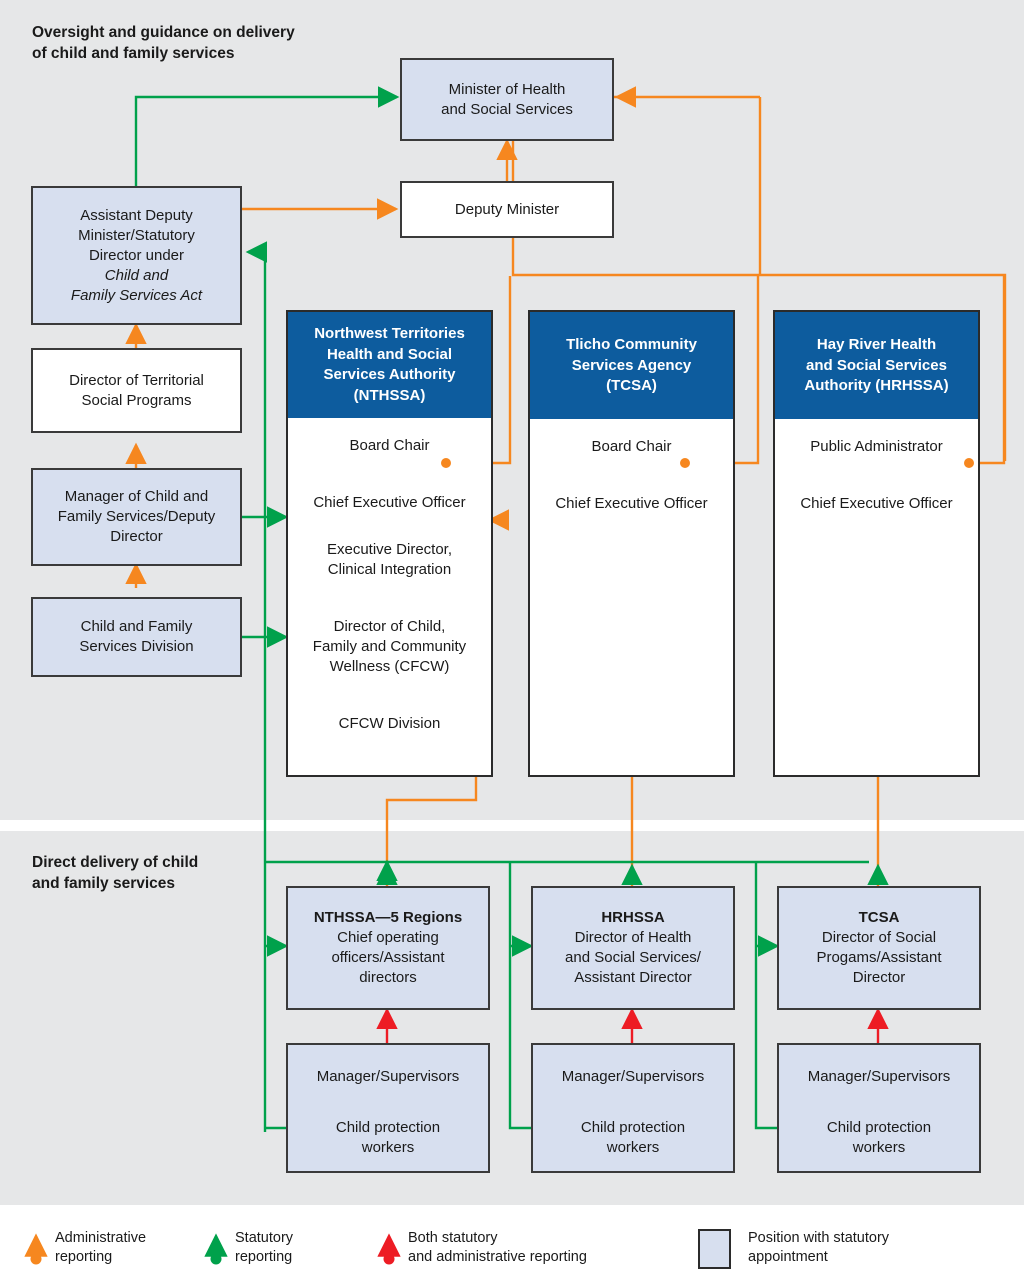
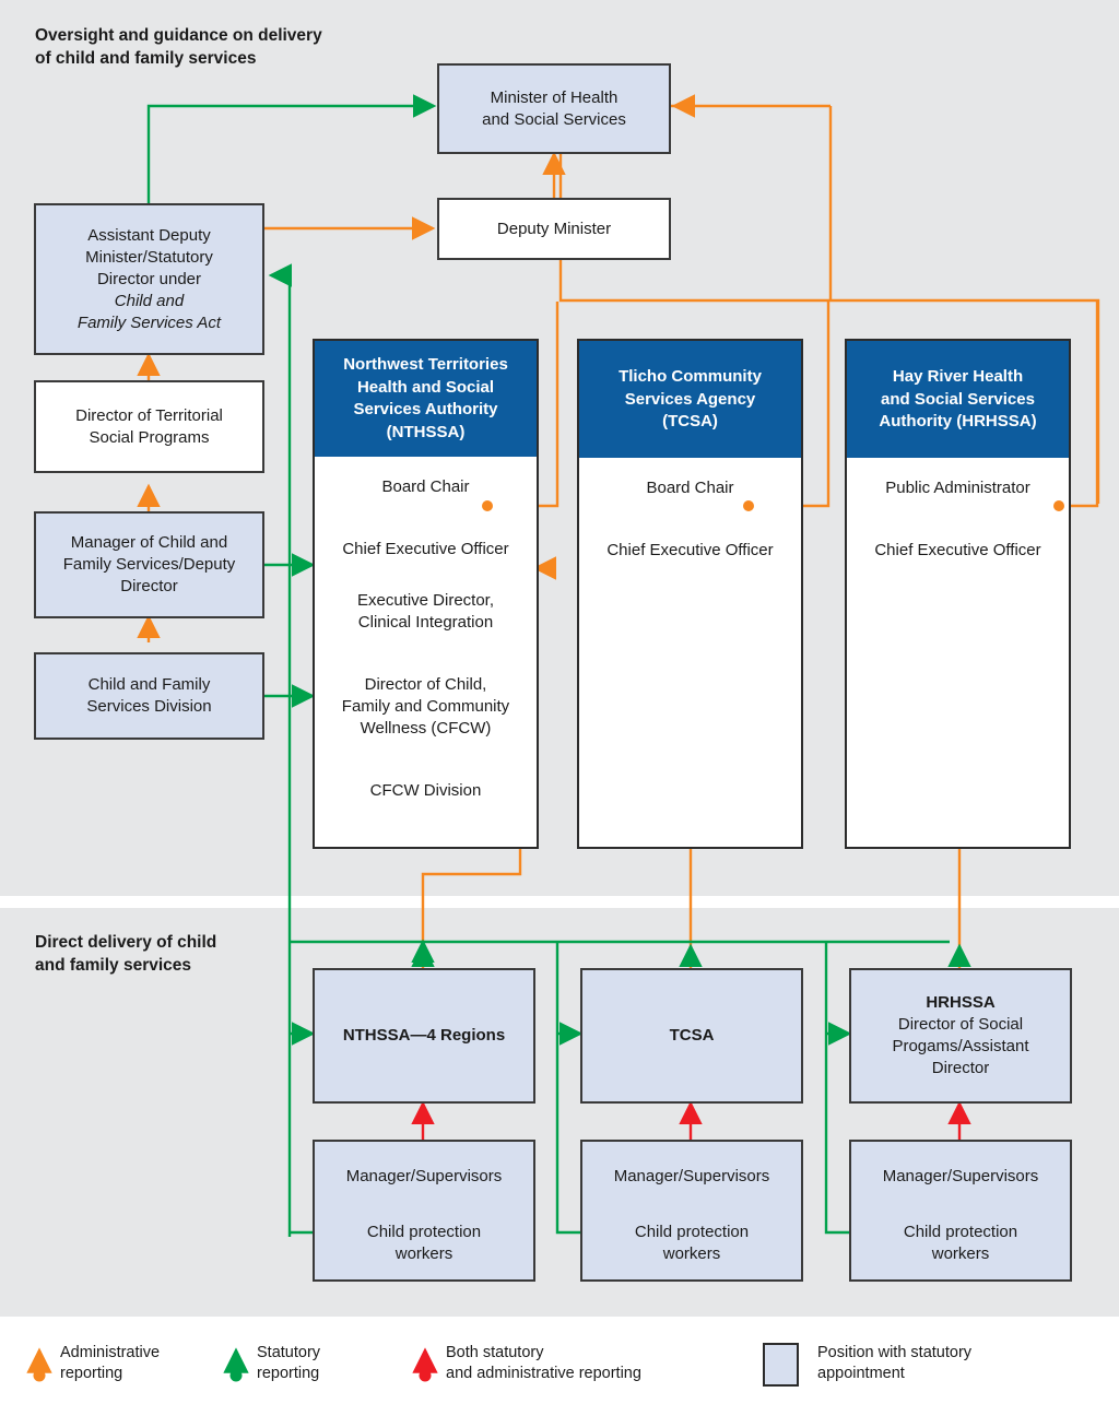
  Oversight and guidance on delivery
  of child and family services
  Direct delivery of child
  and family services
  Minister of Health
  and Social Services
  Deputy Minister
  Assistant Deputy
  Minister/Statutory
  Director under
  Child and
  Family Services Act
  Director of Territorial
  Social Programs
  Manager of Child and
  Family Services/Deputy
  Director
  Child and Family
  Services Division
  Northwest Territories
  Health and Social
  Services Authority
  (NTHSSA)
  Board Chair
  Chief Executive Officer
  Executive Director,
  Clinical Integration
  Director of Child,
  Family and Community
  Wellness (CFCW)
  CFCW Division
  Tlicho Community
  Services Agency
  (TCSA)
  Board Chair
  Chief Executive Officer
  Hay River Health
  and Social Services
  Authority (HRHSSA)
  Public Administrator
  Chief Executive Officer
- NTHSSA—5 Regions
+ NTHSSA—4 Regions
- Chief operating
- officers/Assistant
- directors
  Manager/Supervisors
  Child protection
  workers
- HRHSSA
+ TCSA
- Director of Health
- and Social Services/
- Assistant Director
  Manager/Supervisors
  Child protection
  workers
- TCSA
+ HRHSSA
  Director of Social
  Progams/Assistant
  Director
  Manager/Supervisors
  Child protection
  workers
  Administrative
  reporting
  Statutory
  reporting
  Both statutory
  and administrative reporting
  Position with statutory
  appointment
